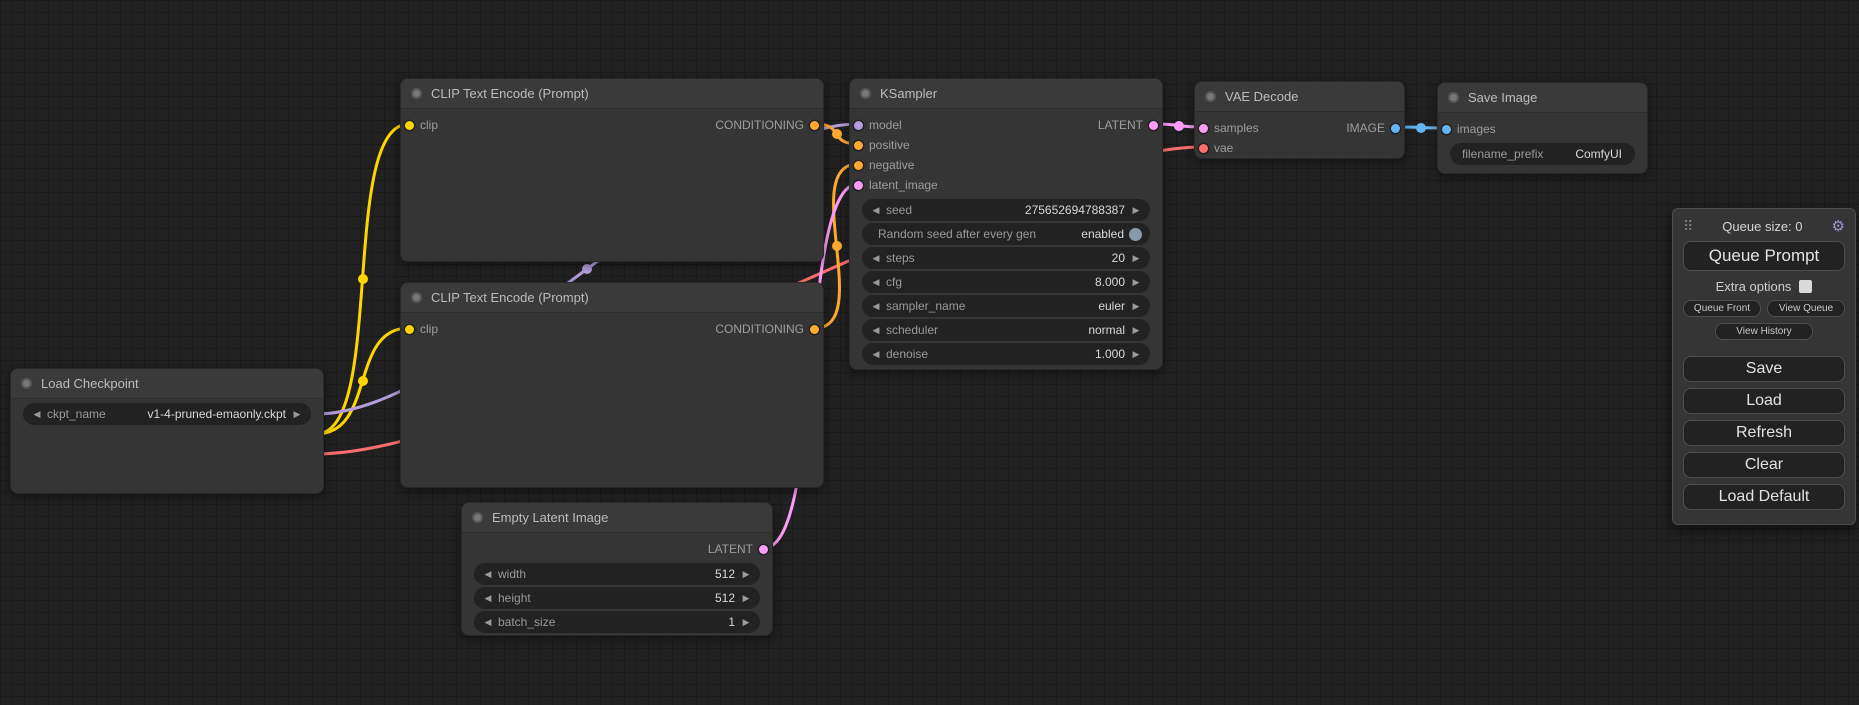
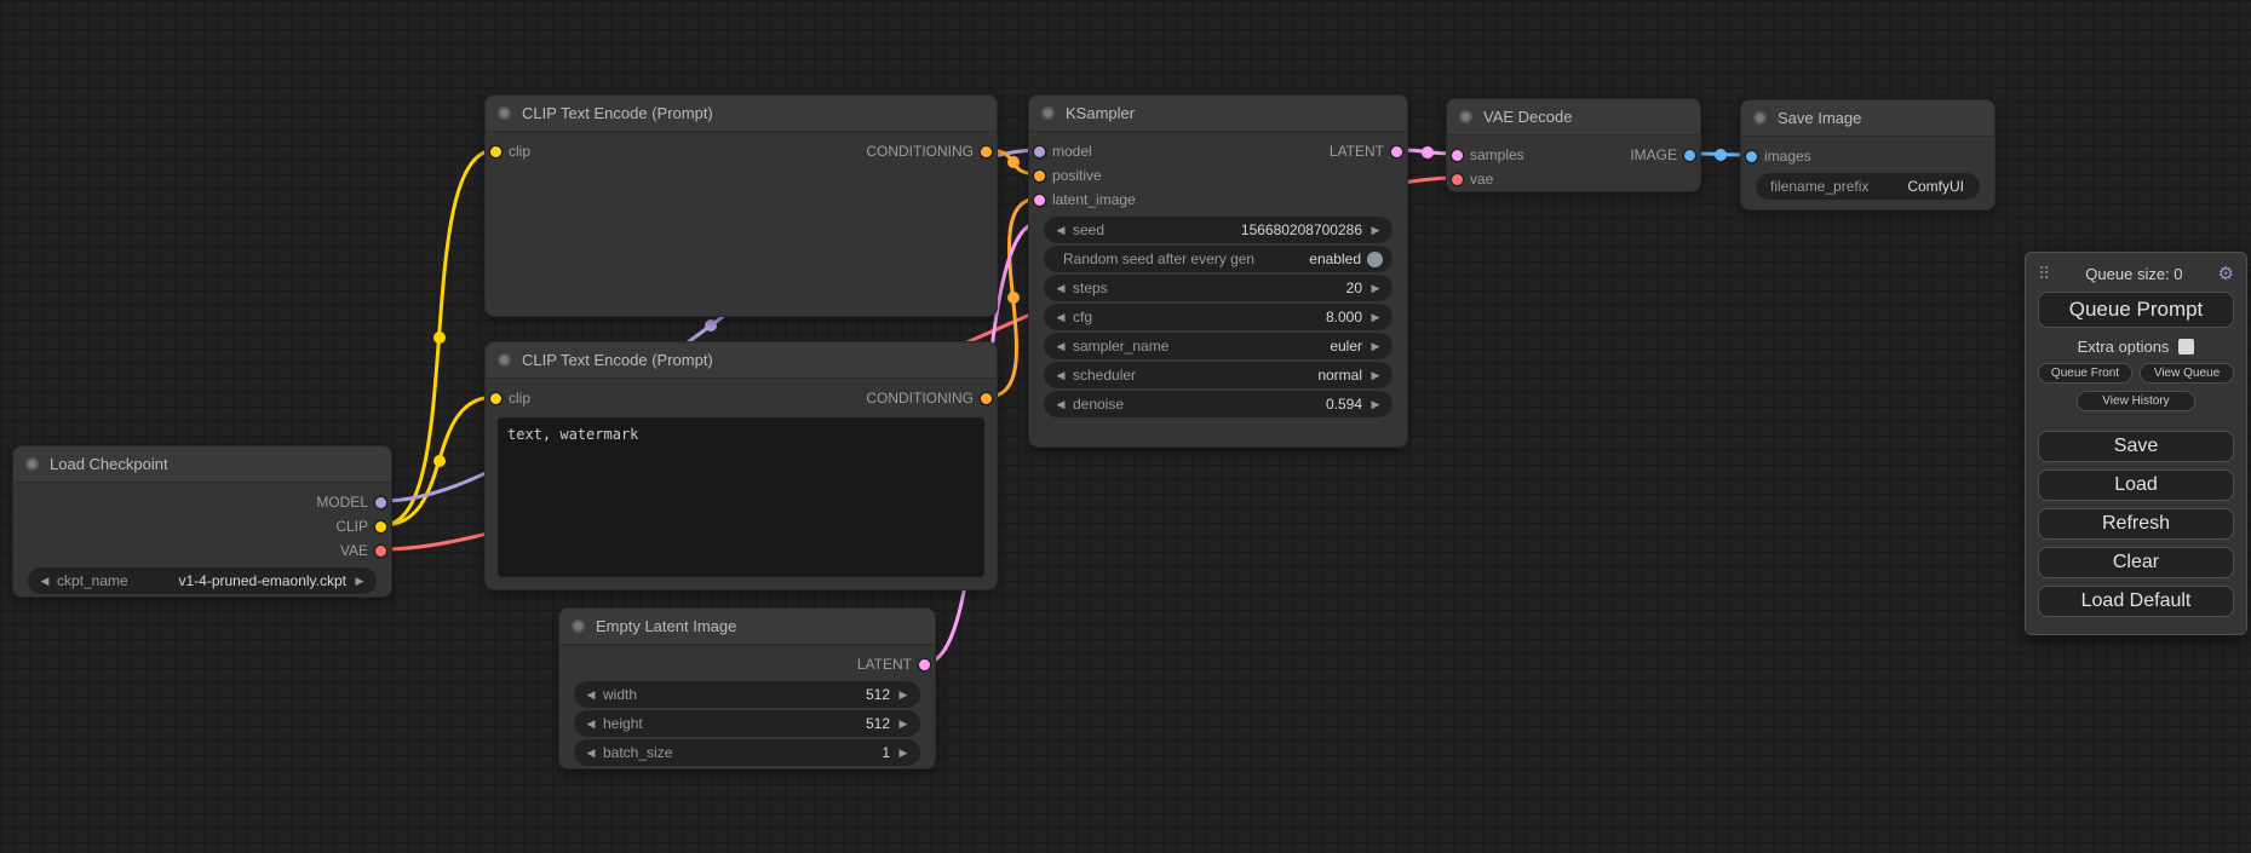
  Load Checkpoint
+ MODEL
+ CLIP
+ VAE
  ◀
  ckpt_name
  v1-4-pruned-emaonly.ckpt
  ▶
  CLIP Text Encode (Prompt)
  clip
  CONDITIONING
  CLIP Text Encode (Prompt)
  clip
  CONDITIONING
+ text, watermark
  Empty Latent Image
  LATENT
  ◀
  width
  512
  ▶
  ◀
  height
  512
  ▶
  ◀
  batch_size
  1
  ▶
  KSampler
  model
  LATENT
  positive
- negative
  latent_image
  ◀
  seed
- 275652694788387
+ 156680208700286
  ▶
  Random seed after every gen
  enabled
  ◀
  steps
  20
  ▶
  ◀
  cfg
  8.000
  ▶
  ◀
  sampler_name
  euler
  ▶
  ◀
  scheduler
  normal
  ▶
  ◀
  denoise
- 1.000
+ 0.594
  ▶
  VAE Decode
  samples
  IMAGE
  vae
  Save Image
  images
  filename_prefix
  ComfyUI
  ⠿
  Queue size: 0
  ⚙
  Queue Prompt
  Extra options
  Queue Front
  View Queue
  View History
  Save
  Load
  Refresh
  Clear
  Load Default
